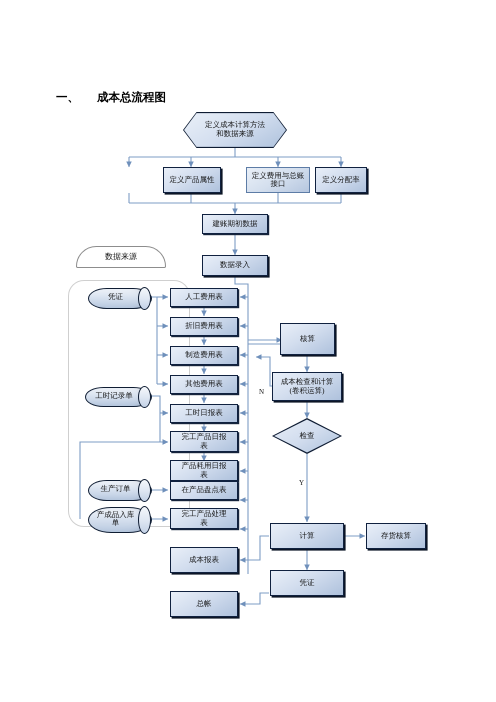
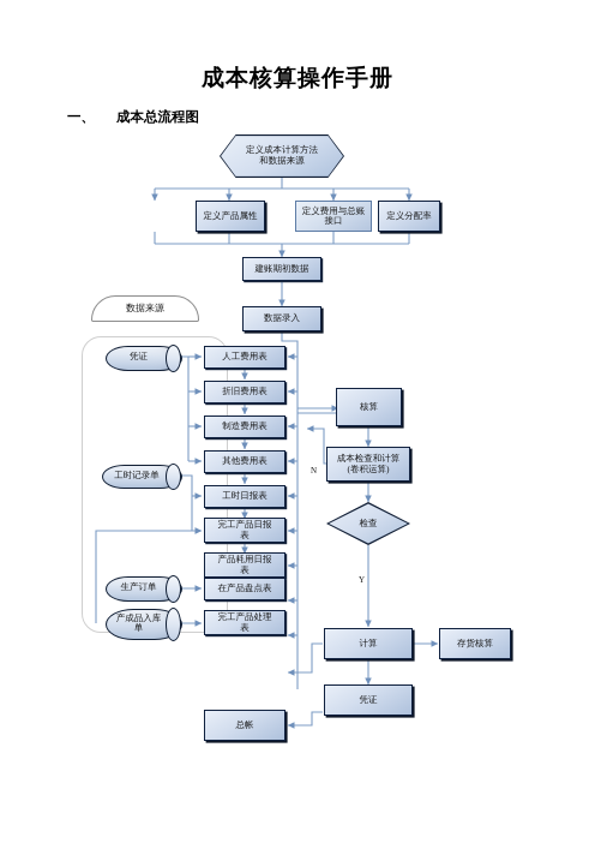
+ 成本核算操作手册
  一、 成本总流程图
  定义成本计算方法
  和数据来源
  定义产品属性
  定义费用与总账
  接口
  定义分配率
  建账期初数据
  数据录入
  数据来源
  凭证
  工时记录单
  生产订单
  产成品入库
  单
  人工费用表
  折旧费用表
  制造费用表
  其他费用表
  工时日报表
  完工产品日报
  表
  产品耗用日报
  表
  在产品盘点表
  完工产品处理
  表
- 成本报表
  总帐
  核算
  成本检查和计算
  (卷积运算)
  检查
  N
  Y
  计算
  凭证
  存货核算
